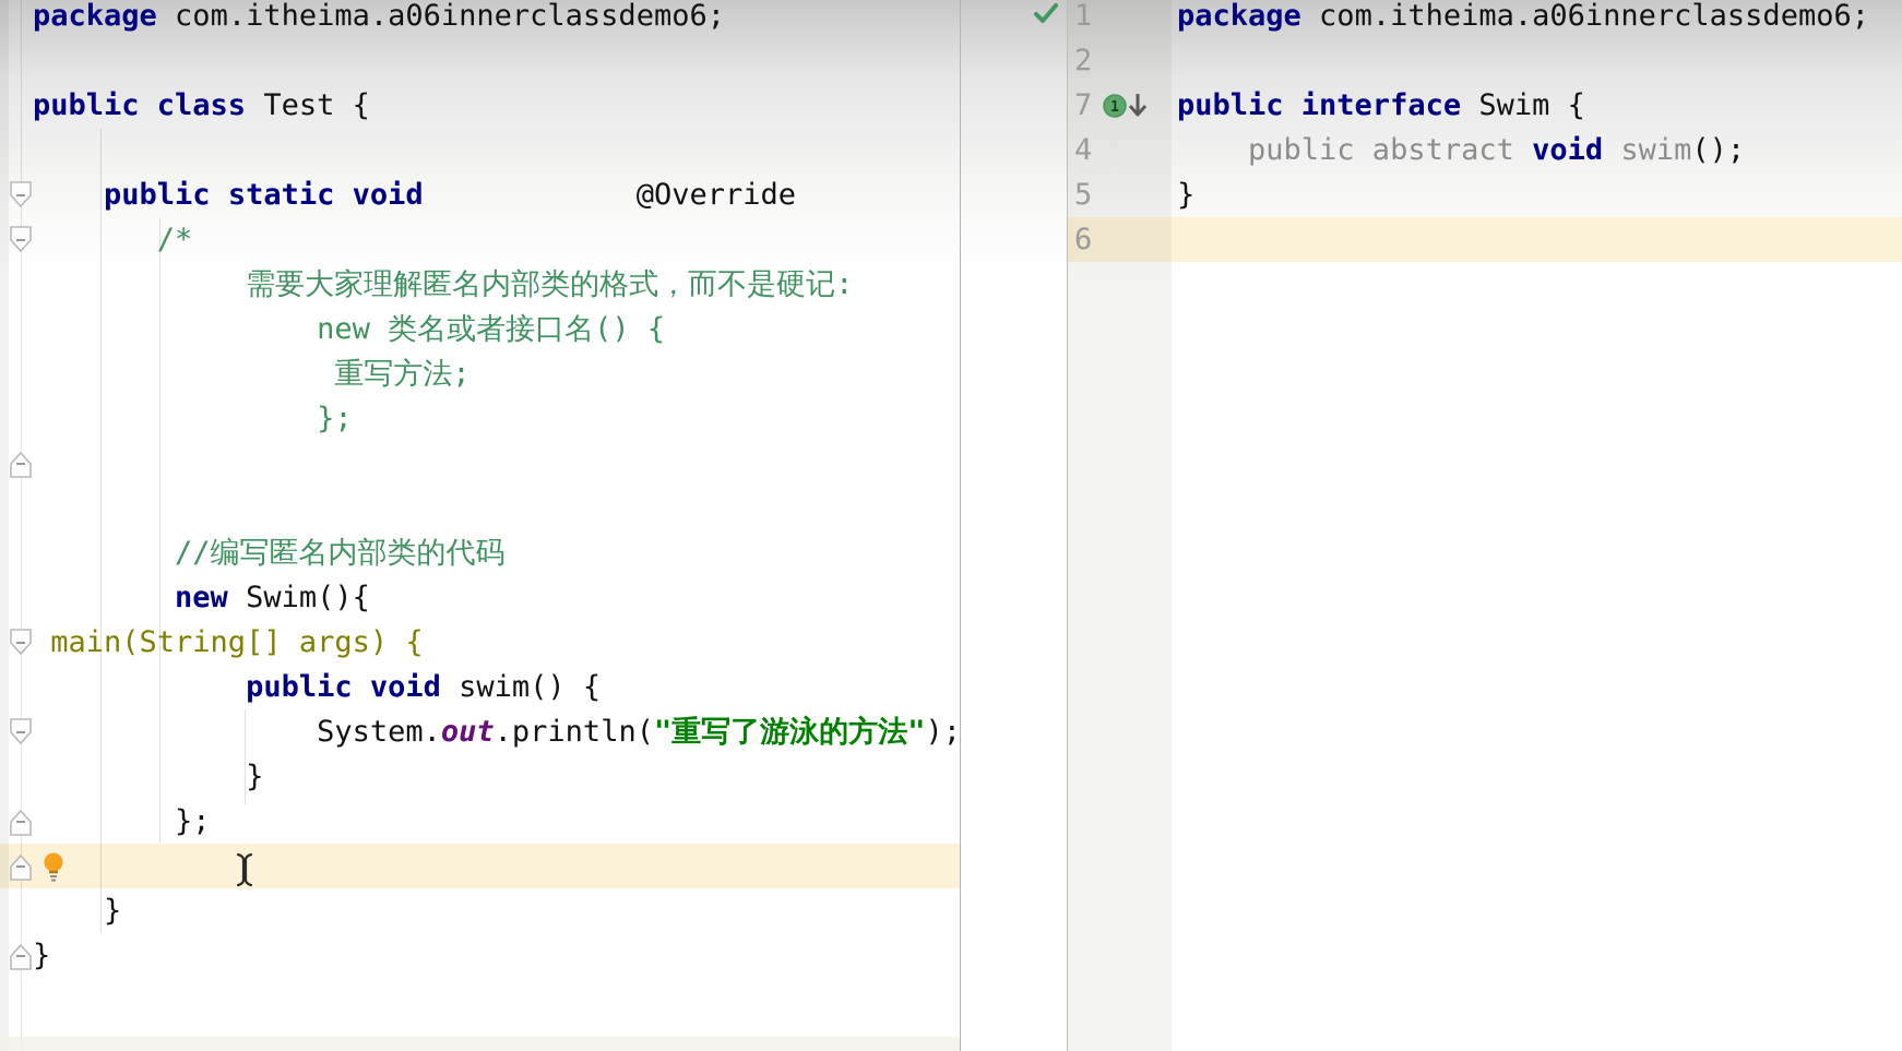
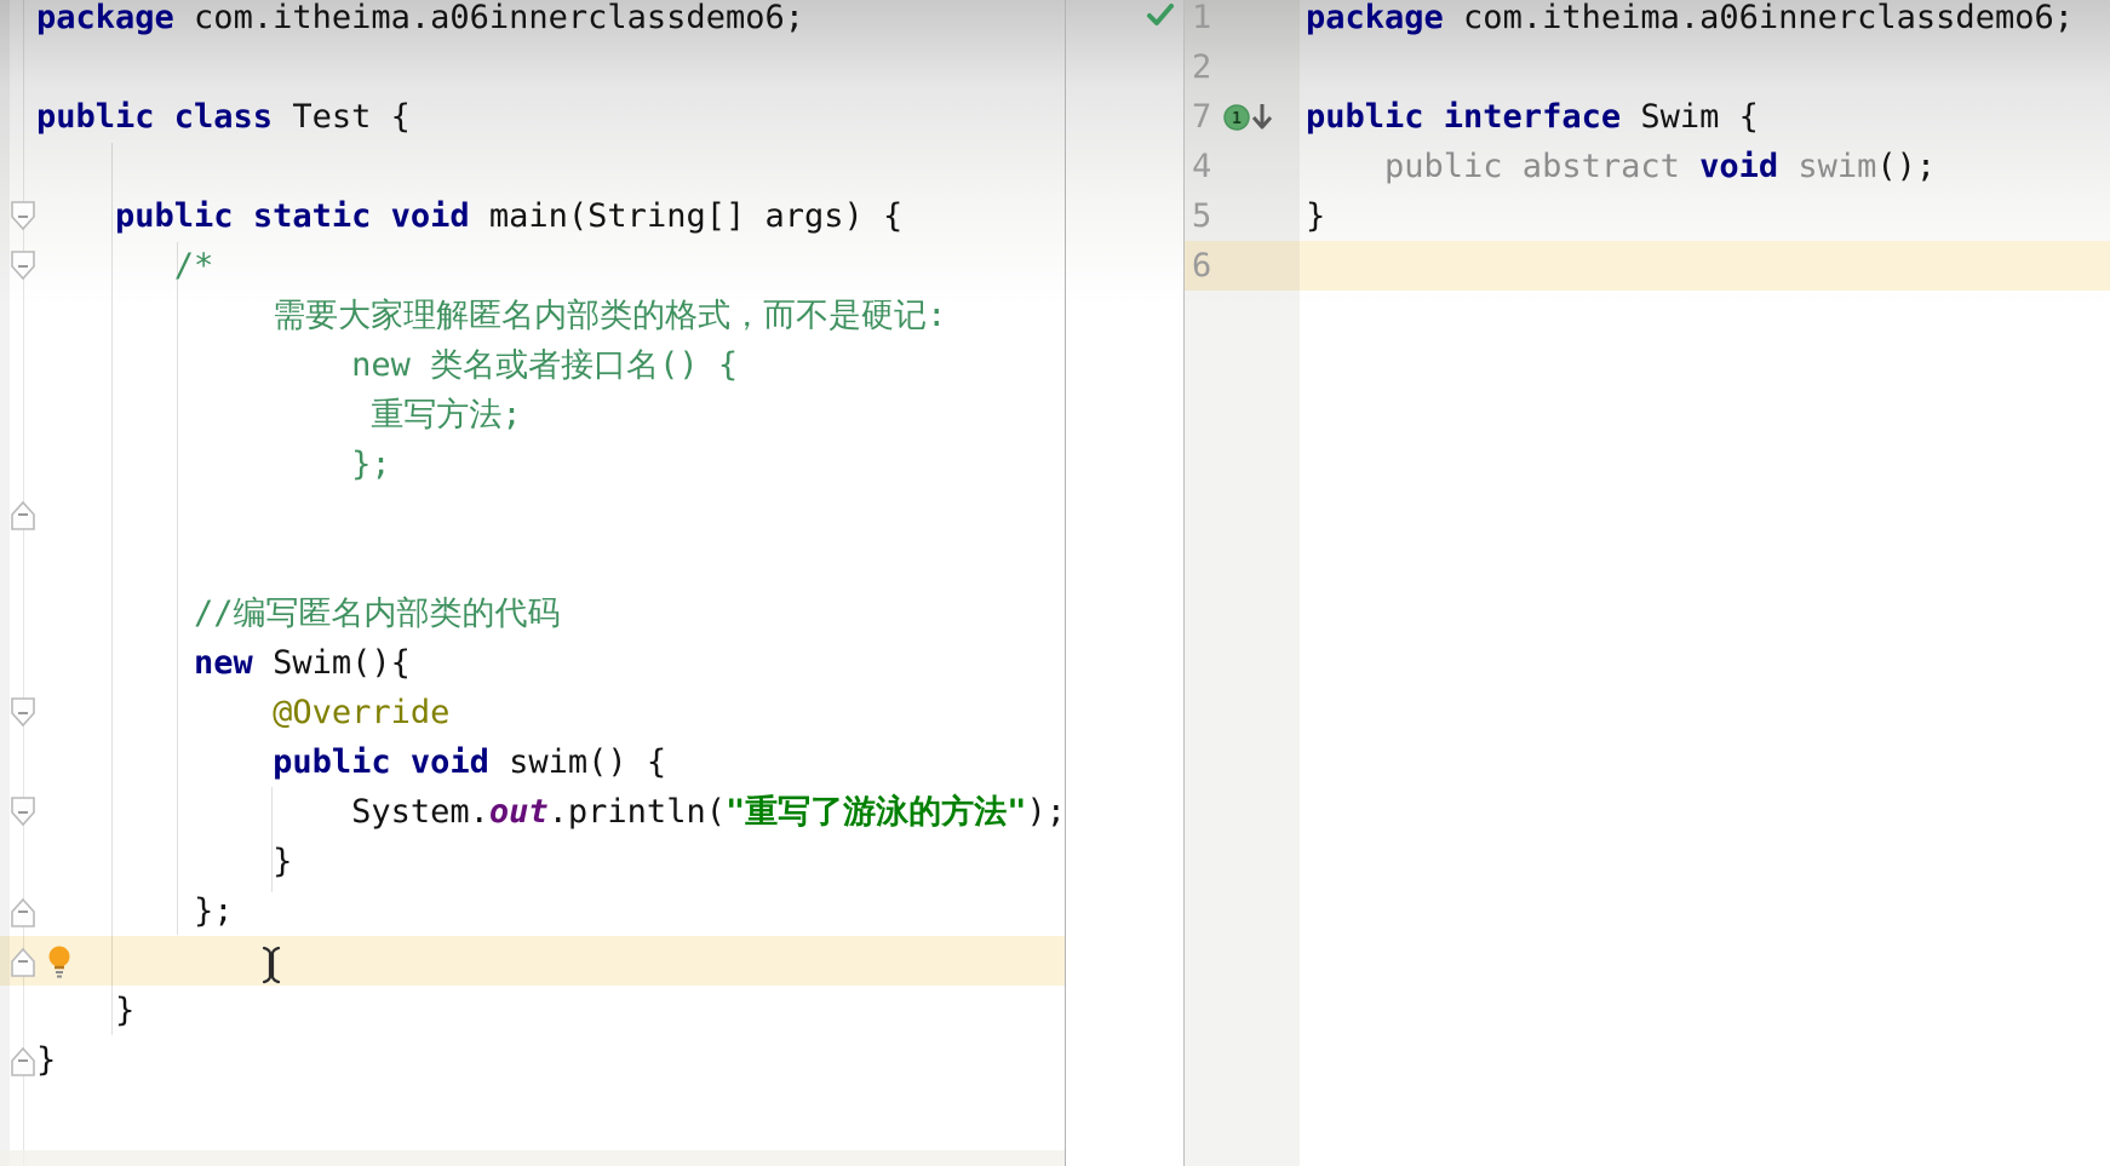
  package com.itheima.a06innerclassdemo6;
  public class Test {
- public static void @Override
+ public static void main(String[] args) {
  /*
  需要大家理解匿名内部类的格式，而不是硬记:
  new 类名或者接口名() {
  重写方法;
  };
  //编写匿名内部类的代码
  new Swim(){
- main(String[] args) {
+ @Override
  public void swim() {
  System.out.println("重写了游泳的方法");
  }
  };
  }
  }
  1
  2
  7
  4
  5
  6
  1
  package com.itheima.a06innerclassdemo6;
  public interface Swim {
  public abstract void swim();
  }
